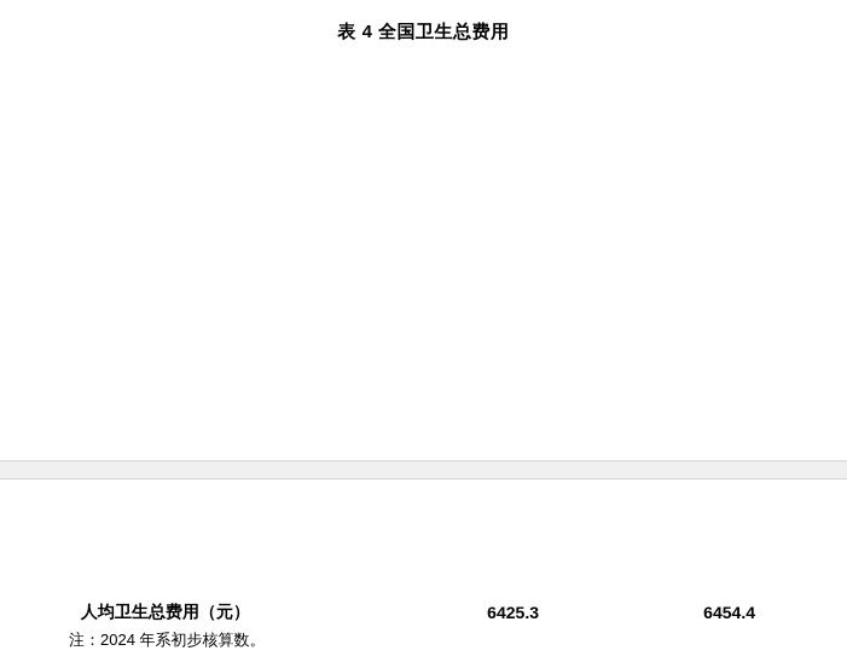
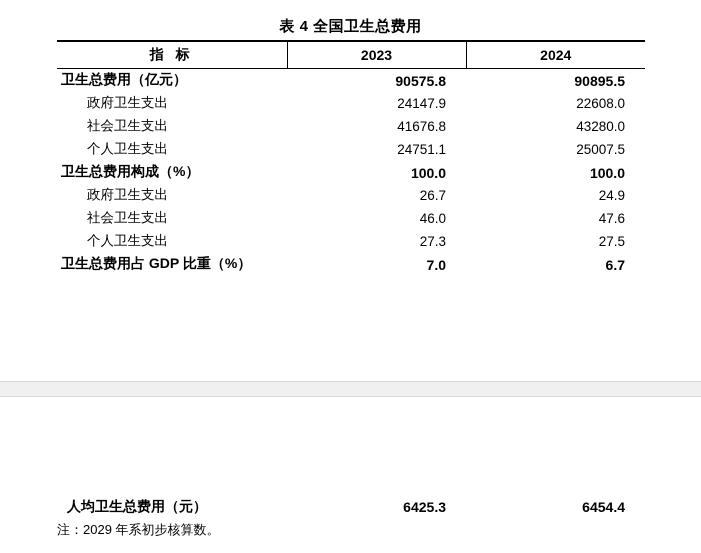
  表 4 全国卫生总费用
+ 指 标	2023	2024
+ 卫生总费用（亿元）	90575.8	90895.5
+ 政府卫生支出	24147.9	22608.0
+ 社会卫生支出	41676.8	43280.0
+ 个人卫生支出	24751.1	25007.5
+ 卫生总费用构成（%）	100.0	100.0
+ 政府卫生支出	26.7	24.9
+ 社会卫生支出	46.0	47.6
+ 个人卫生支出	27.3	27.5
+ 卫生总费用占 GDP 比重（%）	7.0	6.7
  人均卫生总费用（元）	6425.3	6454.4
- 注：2024 年系初步核算数。
+ 注：2029 年系初步核算数。
